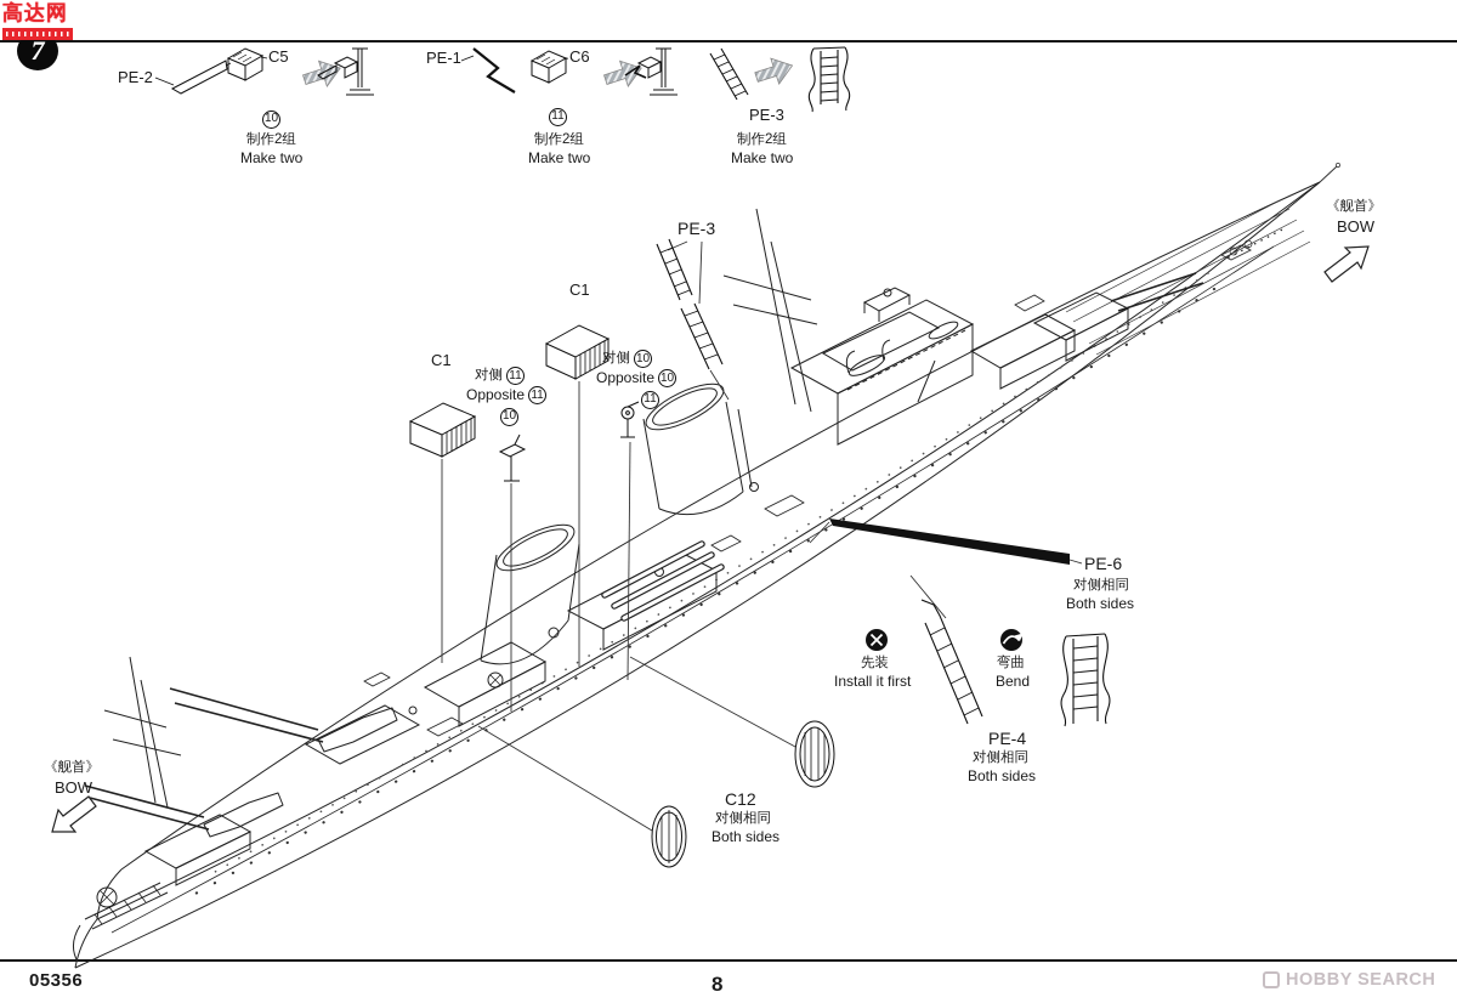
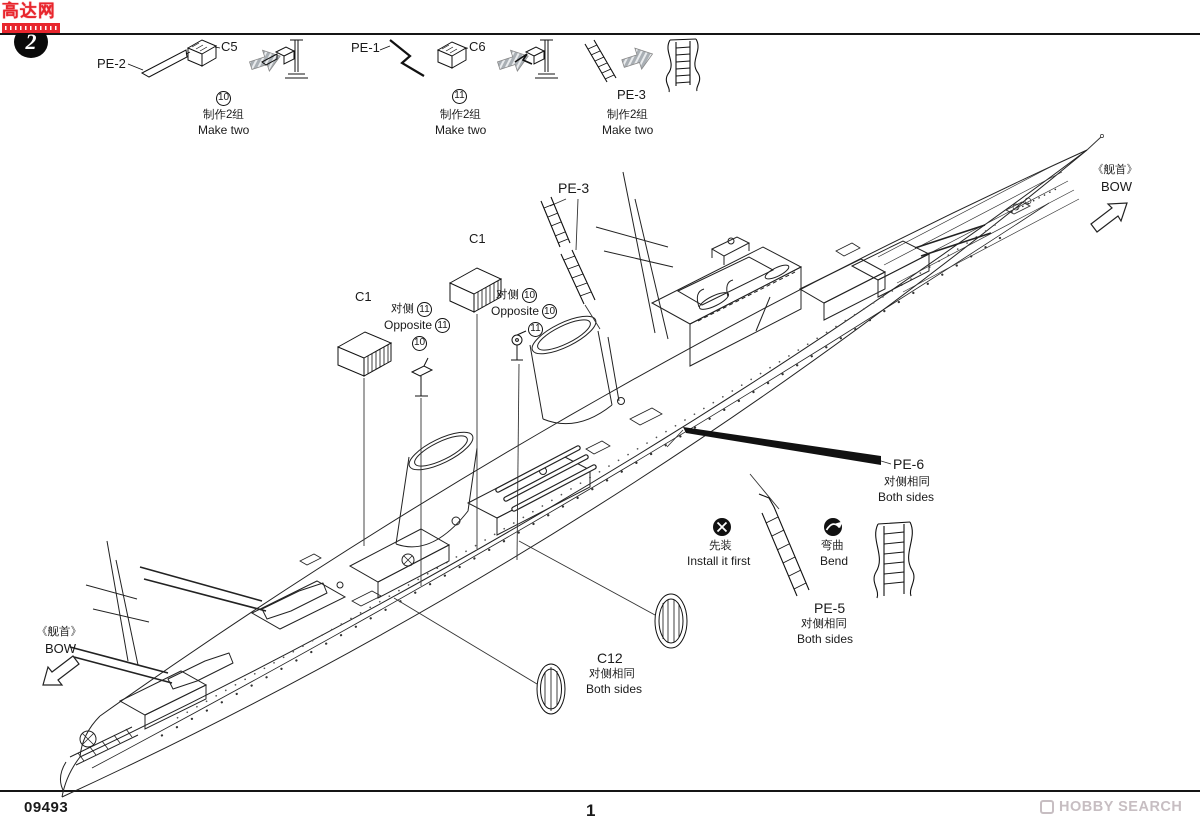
  高达网
- 7
+ 2
  PE-2
  C5
  10
  制作2组
  Make two
  PE-1
  C6
  11
  制作2组
  Make two
  PE-3
  制作2组
  Make two
  PE-3
  C1
  C1
  对侧
  11
  Opposite
  11
  10
  对侧
  10
  Opposite
  10
  11
  PE-6
  对侧相同
  Both sides
  先装
  Install it first
  弯曲
  Bend
- PE-4
+ PE-5
  对侧相同
  Both sides
  C12
  对侧相同
  Both sides
  《舰首》
  BOW
  《舰首》
  BOW
- 05356
+ 09493
- 8
+ 1
  HOBBY SEARCH
